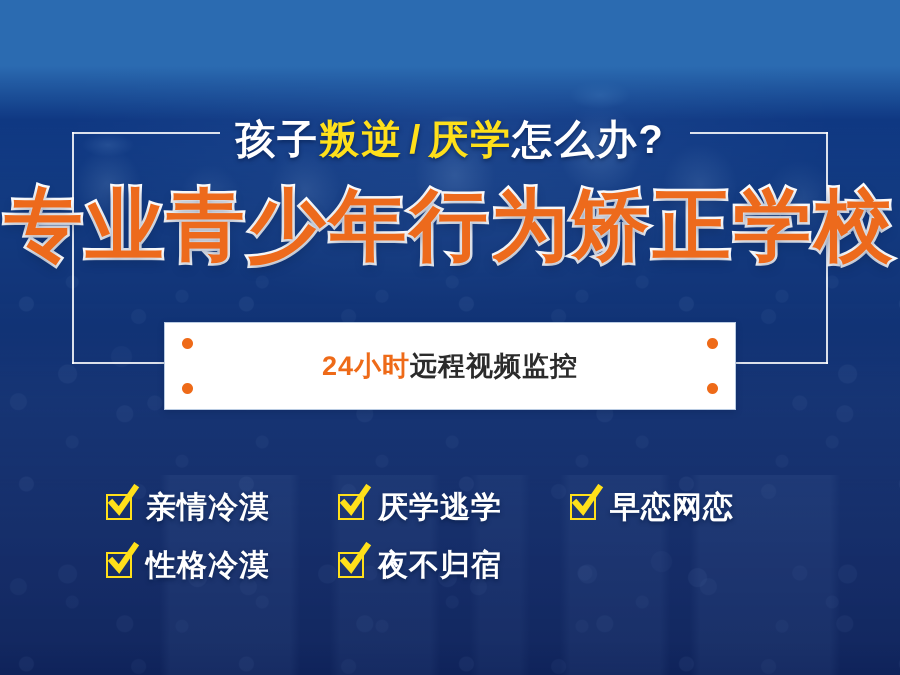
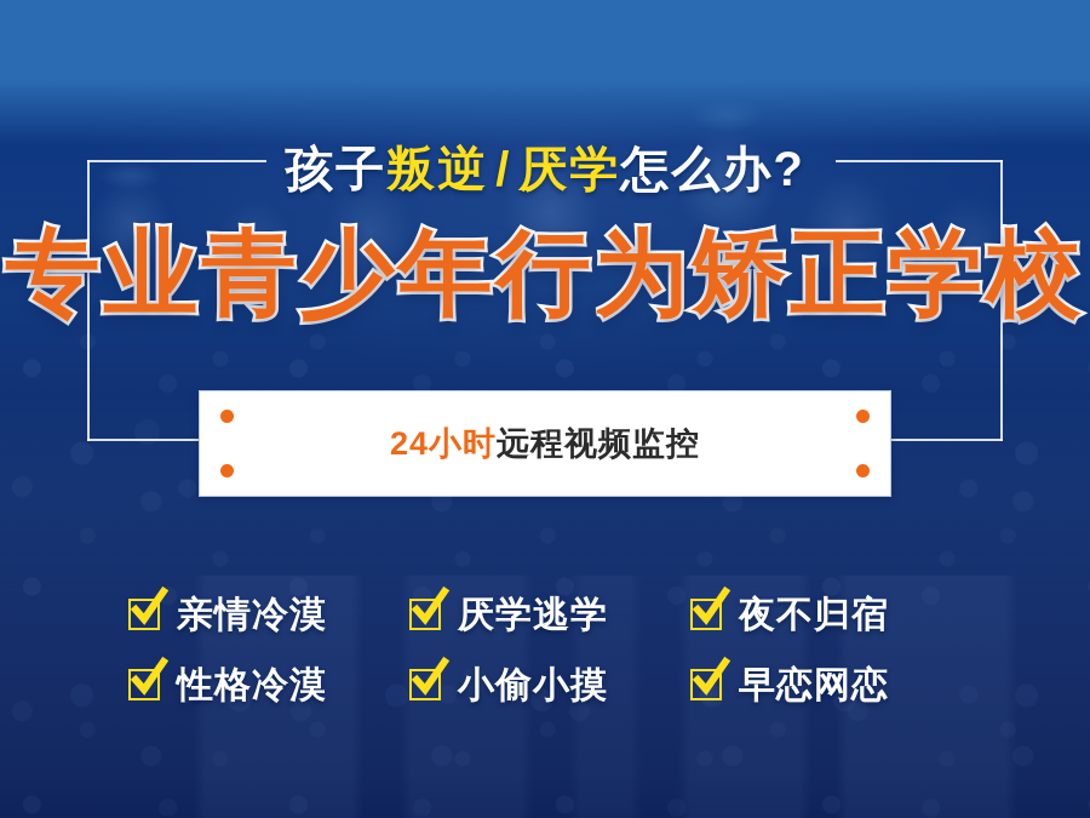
  孩子叛逆 / 厌学怎么办?
  专业青少年行为矫正学校
  24小时远程视频监控
  亲情冷漠
  厌学逃学
- 早恋网恋
+ 夜不归宿
  性格冷漠
+ 小偷小摸
- 夜不归宿
+ 早恋网恋
